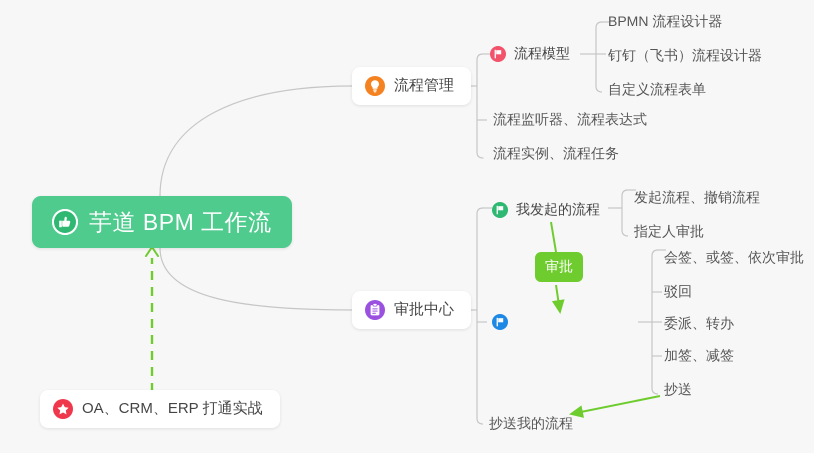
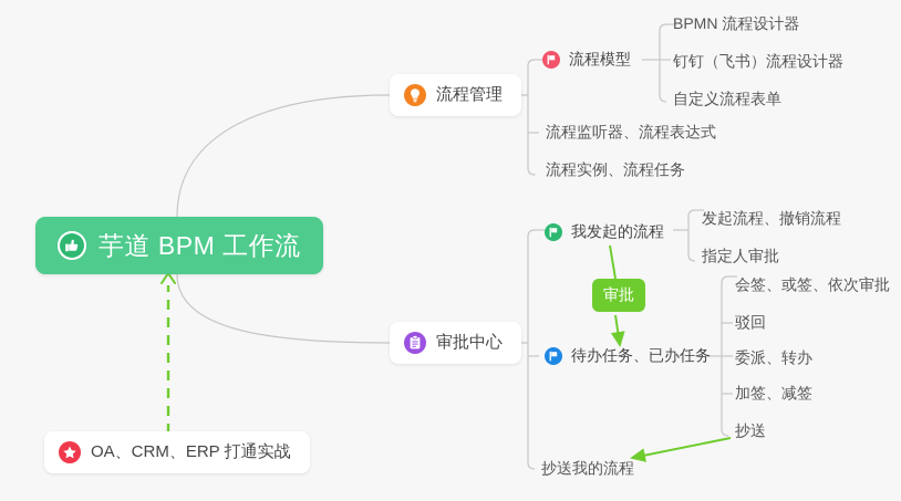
  芋道 BPM 工作流
  流程管理
  流程模型
  BPMN 流程设计器
  钉钉（飞书）流程设计器
  自定义流程表单
  流程监听器、流程表达式
  流程实例、流程任务
  审批中心
  我发起的流程
  发起流程、撤销流程
  指定人审批
+ 待办任务、已办任务
  会签、或签、依次审批
  驳回
  委派、转办
  加签、减签
  抄送
  抄送我的流程
  审批
  OA、CRM、ERP 打通实战
